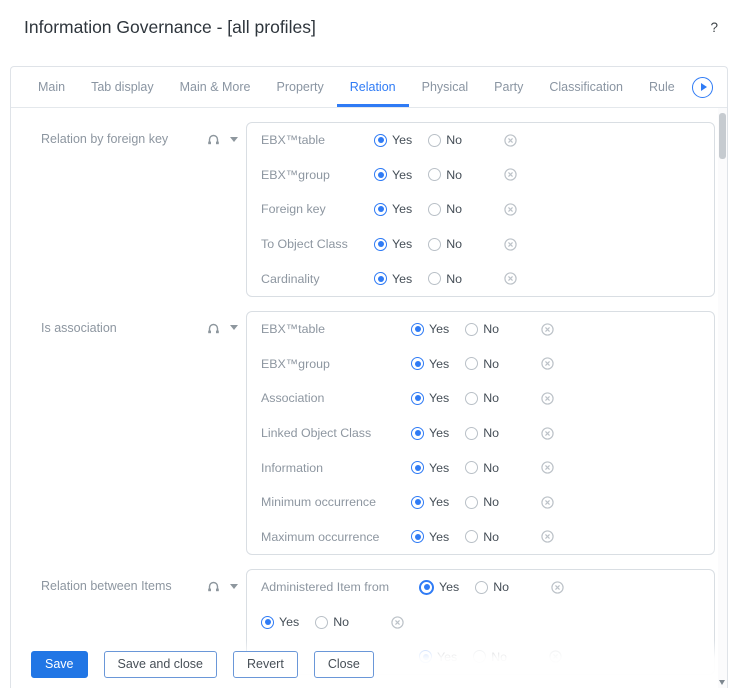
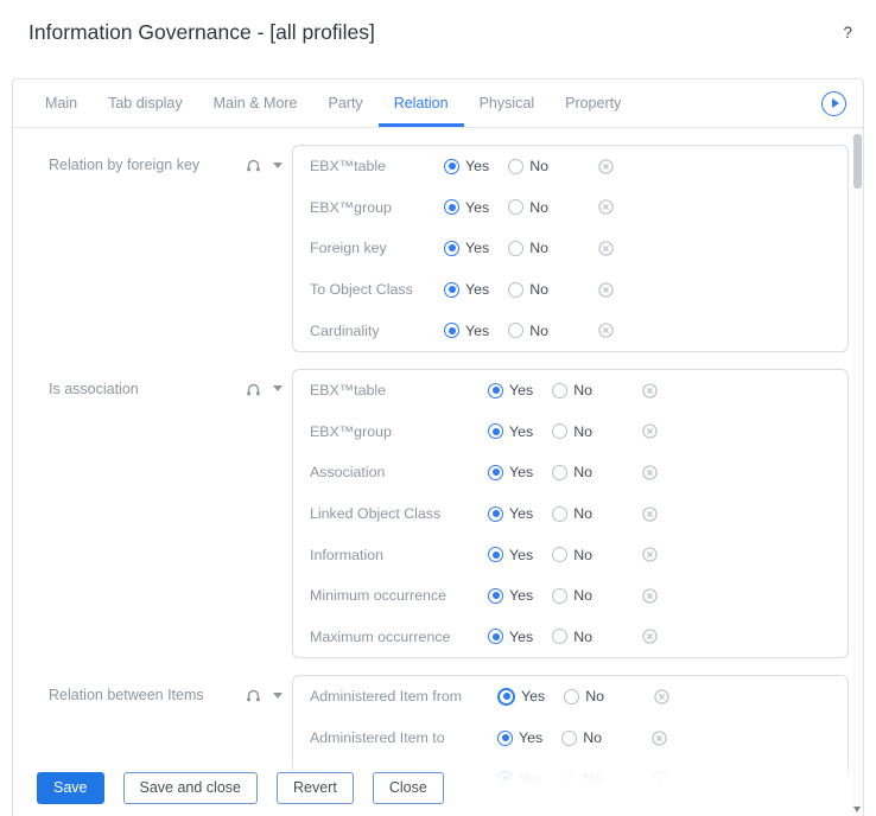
  Information Governance - [all profiles]
  ?
  Main
  Tab display
  Main & More
- Property
+ Party
  Relation
  Physical
- Party
+ Property
- Classification
- Rule
  Relation by foreign key
  EBX™table
  Yes
  No
  EBX™group
  Yes
  No
  Foreign key
  Yes
  No
  To Object Class
  Yes
  No
  Cardinality
  Yes
  No
  Is association
  EBX™table
  Yes
  No
  EBX™group
  Yes
  No
  Association
  Yes
  No
  Linked Object Class
  Yes
  No
  Information
  Yes
  No
  Minimum occurrence
  Yes
  No
  Maximum occurrence
  Yes
  No
  Relation between Items
  Administered Item from
  Yes
  No
+ Administered Item to
  Yes
  No
  Save
  Save and close
  Revert
  Close
